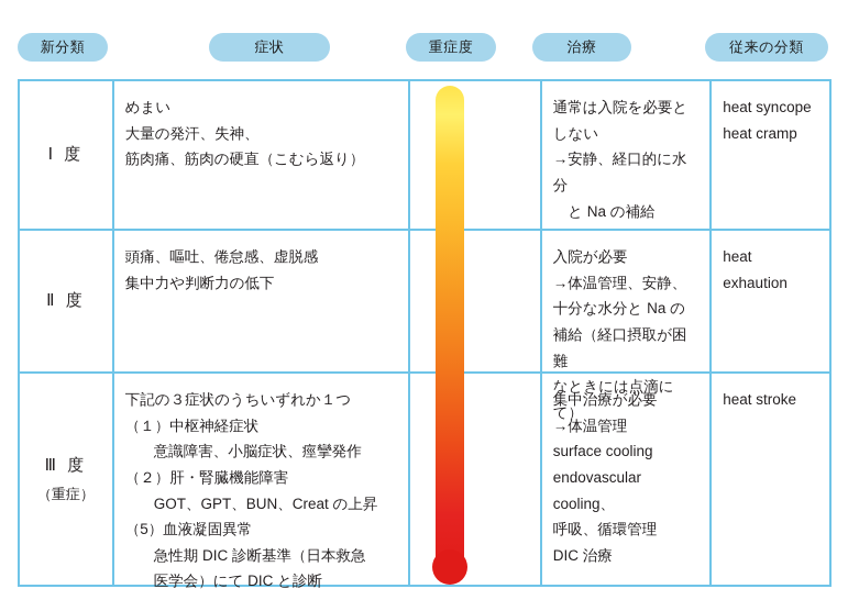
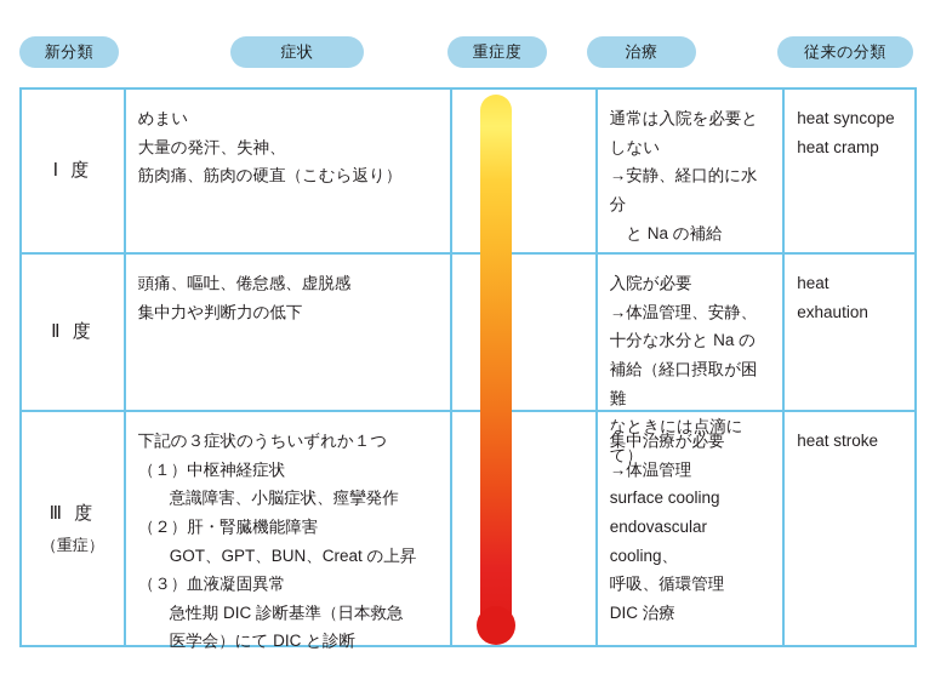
  新分類
  症状
  重症度
  治療
  従来の分類
  Ⅰ 度
  めまい
  大量の発汗、失神、
  筋肉痛、筋肉の硬直（こむら返り）
  通常は入院を必要と
  しない
  →安静、経口的に水分
  と Na の補給
  heat syncope
  heat cramp
  Ⅱ 度
  頭痛、嘔吐、倦怠感、虚脱感
  集中力や判断力の低下
  入院が必要
  →体温管理、安静、
  十分な水分と Na の
  補給（経口摂取が困難
  なときには点滴にて）
  heat exhaution
  Ⅲ 度
  （重症）
  下記の３症状のうちいずれか１つ
  （１）中枢神経症状
  意識障害、小脳症状、痙攣発作
  （２）肝・腎臓機能障害
  GOT、GPT、BUN、Creat の上昇
- （5）血液凝固異常
+ （３）血液凝固異常
  急性期 DIC 診断基準（日本救急
  医学会）にて DIC と診断
  集中治療が必要
  →体温管理
  surface cooling
  endovascular
  cooling、
  呼吸、循環管理
  DIC 治療
  heat stroke
